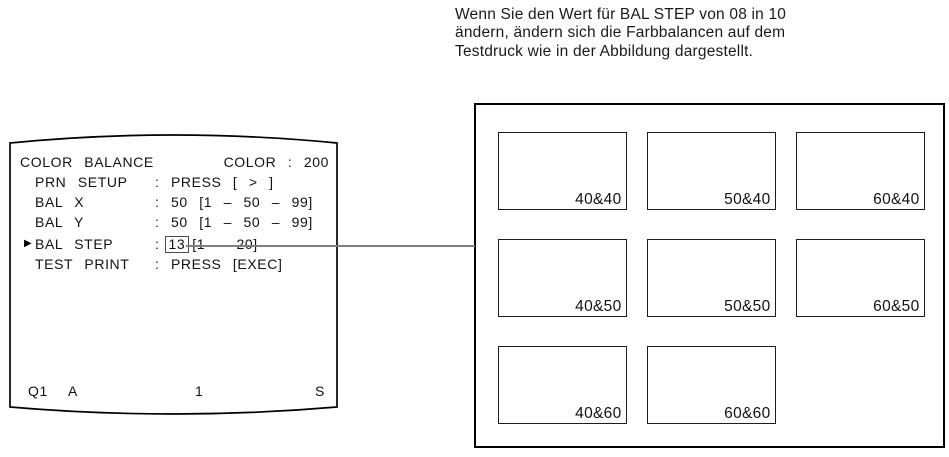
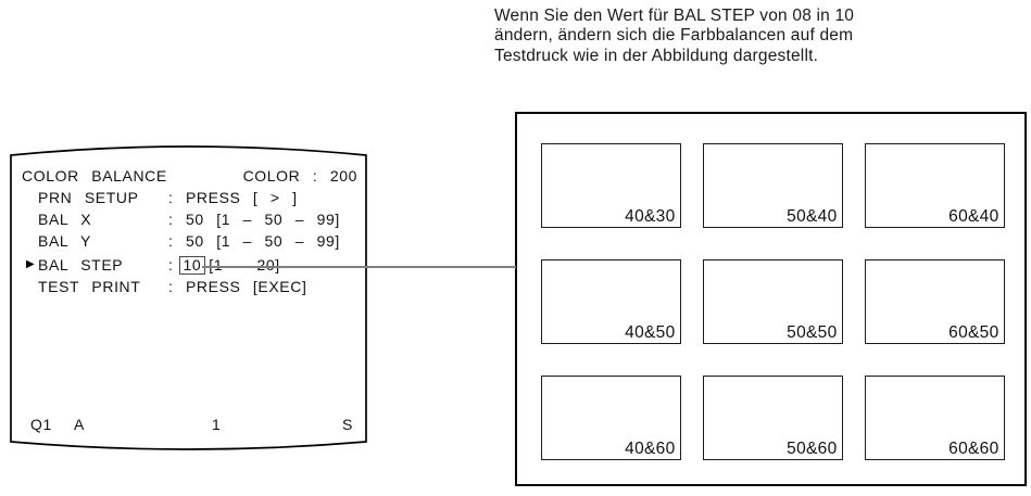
  Wenn Sie den Wert für BAL STEP von 08 in 10
  ändern, ändern sich die Farbbalancen auf dem
  Testdruck wie in der Abbildung dargestellt.
  COLOR BALANCE
  COLOR : 200
  PRN SETUP
  : PRESS [ > ]
  BAL X
  : 50 [1 – 50 – 99]
  BAL Y
  : 50 [1 – 50 – 99]
  ▶
  BAL STEP
  :
- 13
+ 10
  [1 – 20]
  TEST PRINT
  : PRESS [EXEC]
  Q1
  A
  1
  S
- 40&40
+ 40&30
  50&40
  60&40
  40&50
  50&50
  60&50
  40&60
+ 50&60
  60&60
